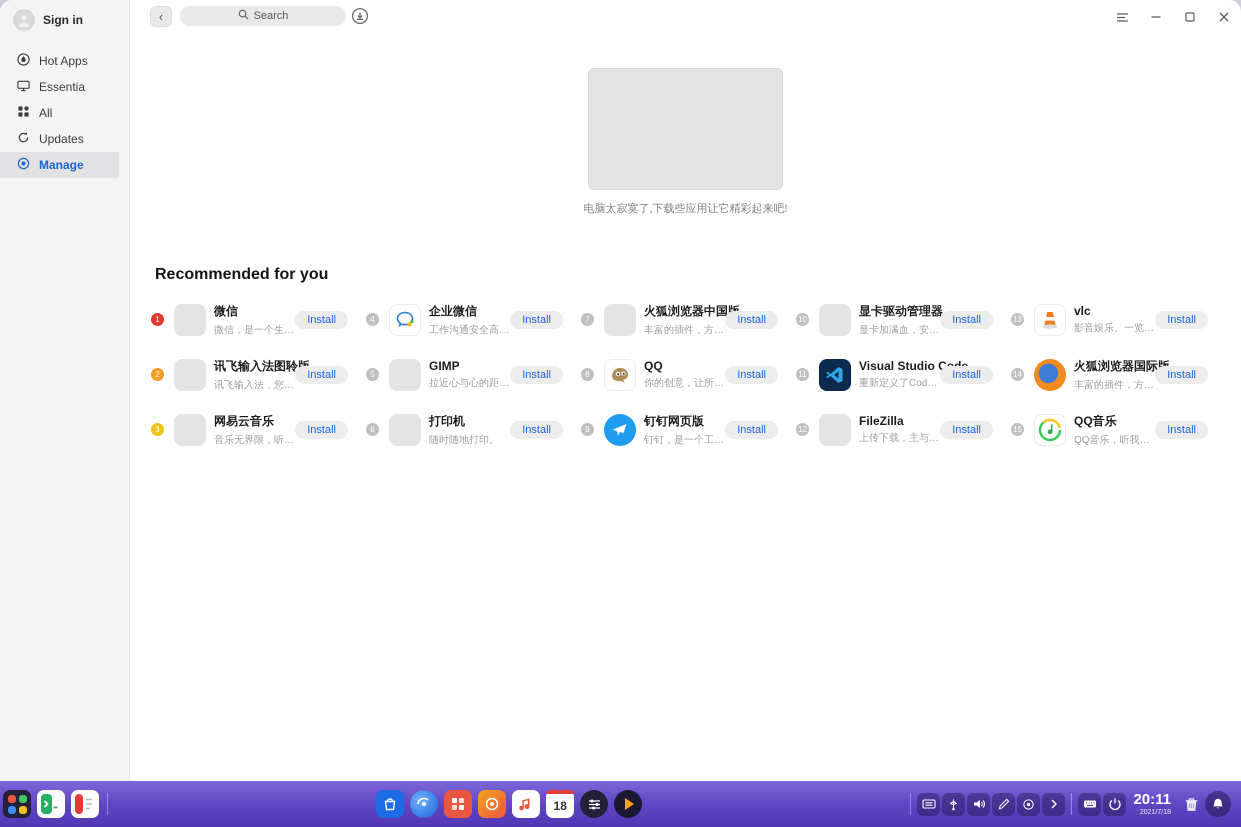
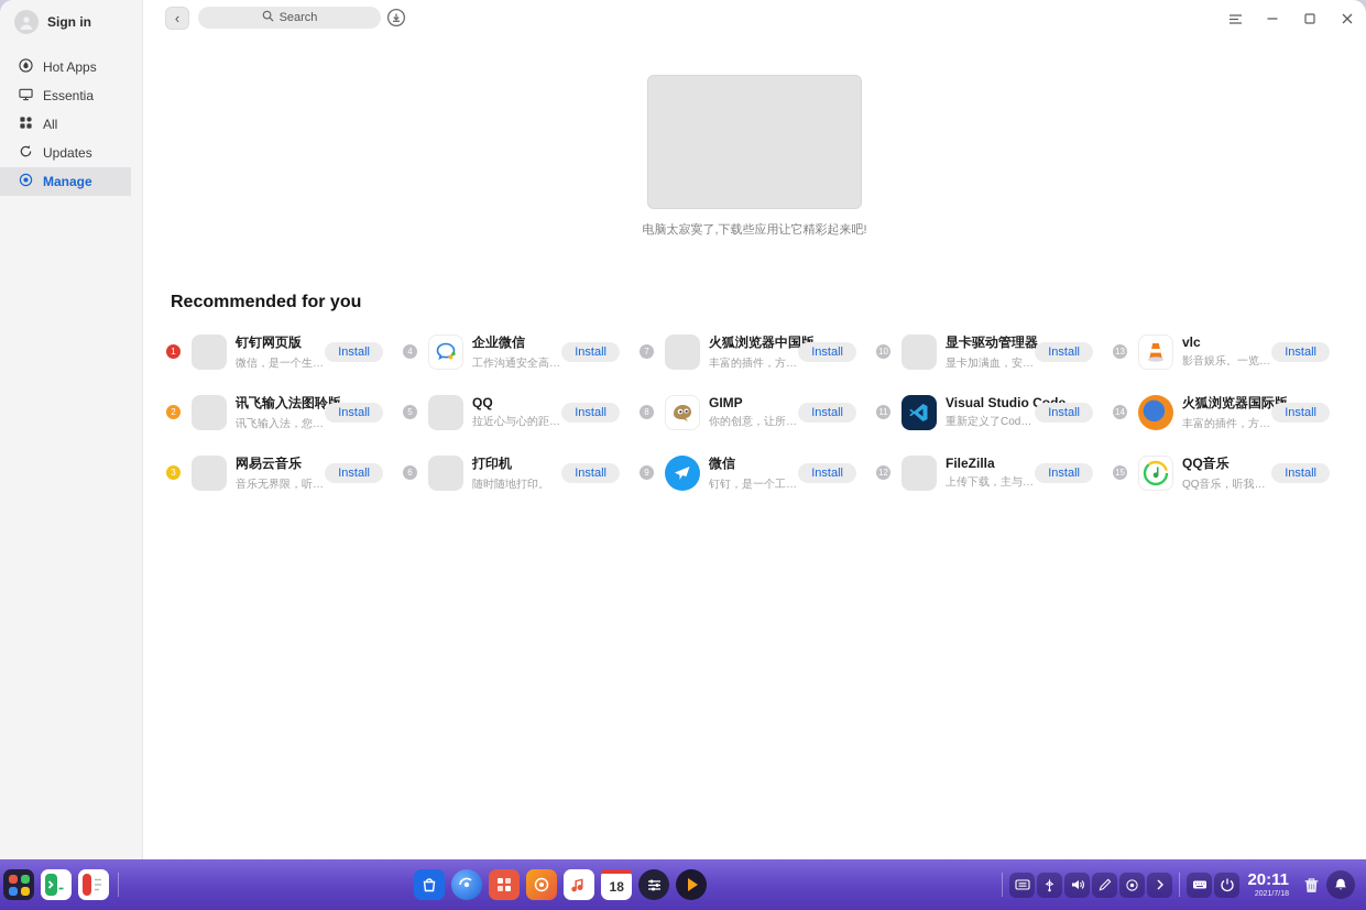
  Sign in
  Hot Apps
  Essentia
  All
  Updates
  Manage
  ‹
  Search
  电脑太寂寞了,下载些应用让它精彩起来吧!
  Recommended for you
  1
- 微信
+ 钉钉网页版
  微信，是一个生活
  Install
  4
  企业微信
  工作沟通安全高效
  Install
  7
  火狐浏览器中国
  丰富的插件，方便
  Install
  10
  显卡驱动管理器
  显卡加满血，安全
  Install
  13
  vlc
  影音娱乐。一览无
  Install
  2
  讯飞输入法图聆
  讯飞输入法，您的
  Install
  5
- GIMP
+ QQ
  拉近心与心的距离
  Install
  8
- QQ
+ GIMP
  你的创意，让所有
  Install
  11
  Visual Studio C
  重新定义了Code编
  Install
  14
  火狐浏览器国际
  丰富的插件，方便
  Install
  3
  网易云音乐
  音乐无界限，听见
  Install
  6
  打印机
  随时随地打印。
  Install
  9
- 钉钉网页版
+ 微信
  钉钉，是一个工作
  Install
  12
  FileZilla
  上传下载，主与客
  Install
  15
  QQ音乐
  QQ音乐，听我想听
  Install
  18
  20:11
